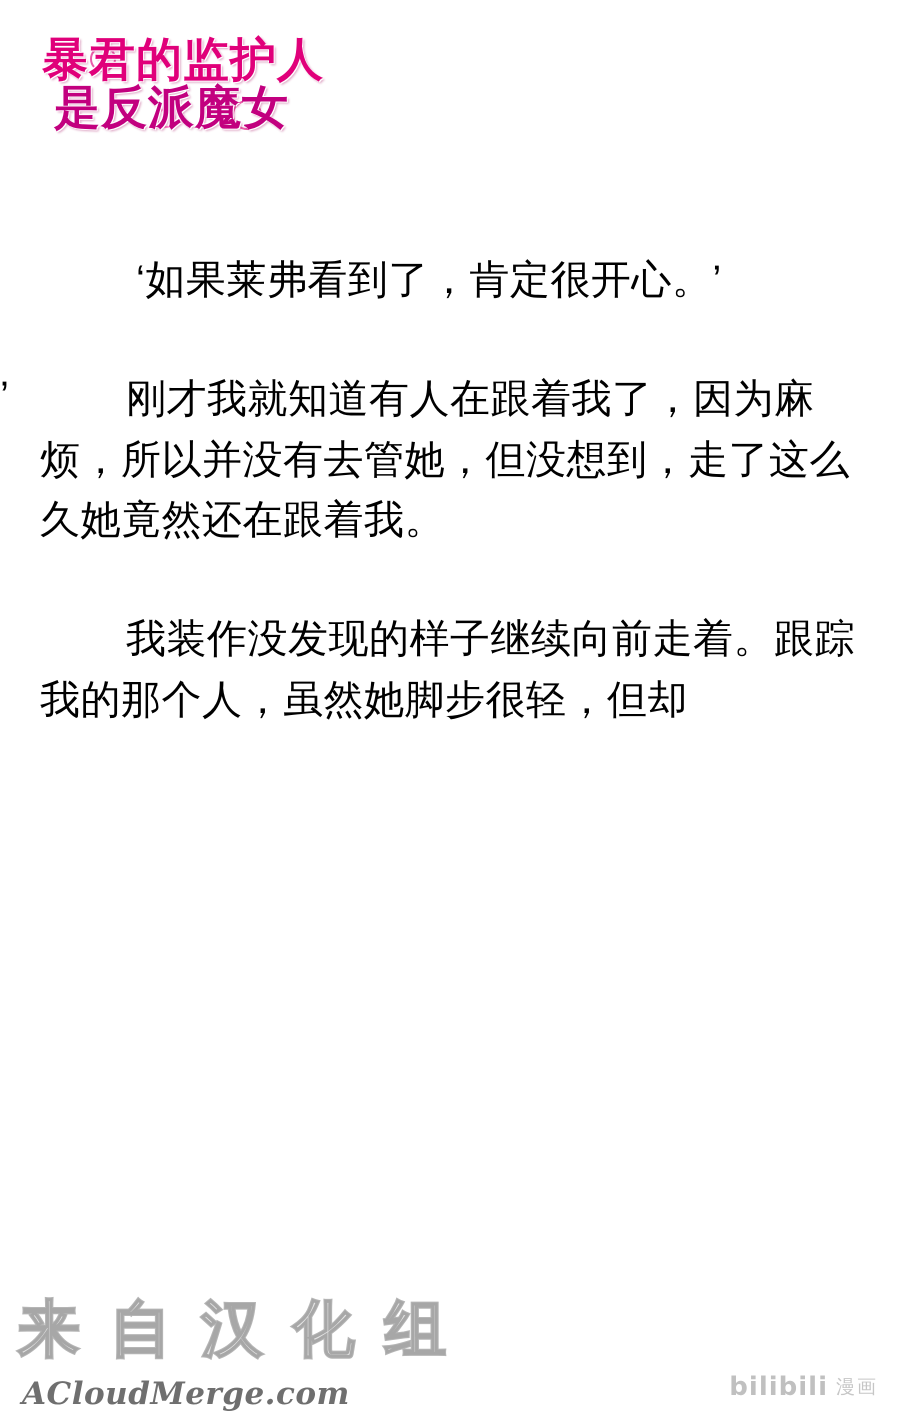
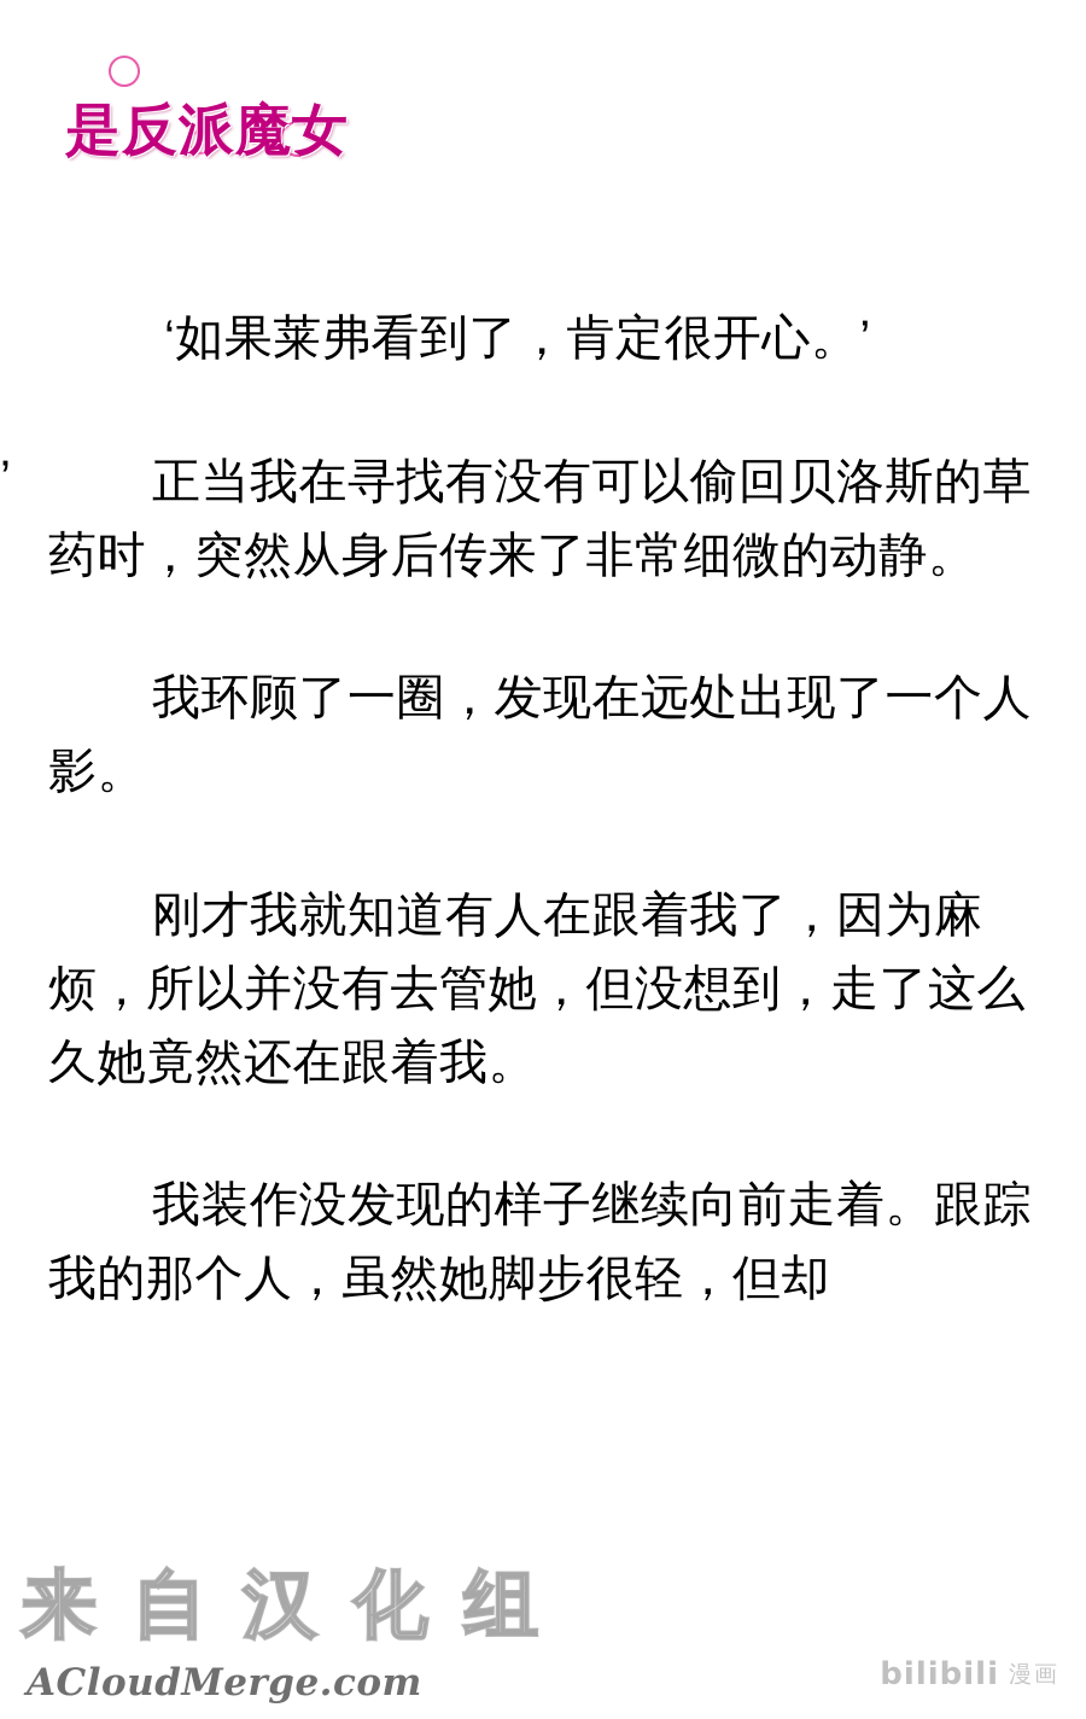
- 暴君的监护人
  是反派魔女
  ’
  ‘如果莱弗看到了，肯定很开心。’
+ 正当我在寻找有没有可以偷回贝洛斯的草药时，突然从身后传来了非常细微的动静。
+ 我环顾了一圈，发现在远处出现了一个人影。
  刚才我就知道有人在跟着我了，因为麻烦，所以并没有去管她，但没想到，走了这么久她竟然还在跟着我。
  我装作没发现的样子继续向前走着。跟踪我的那个人，虽然她脚步很轻，但却
  来 自 汉 化 组
  ACloudMerge.com
  bilibili
  漫画
